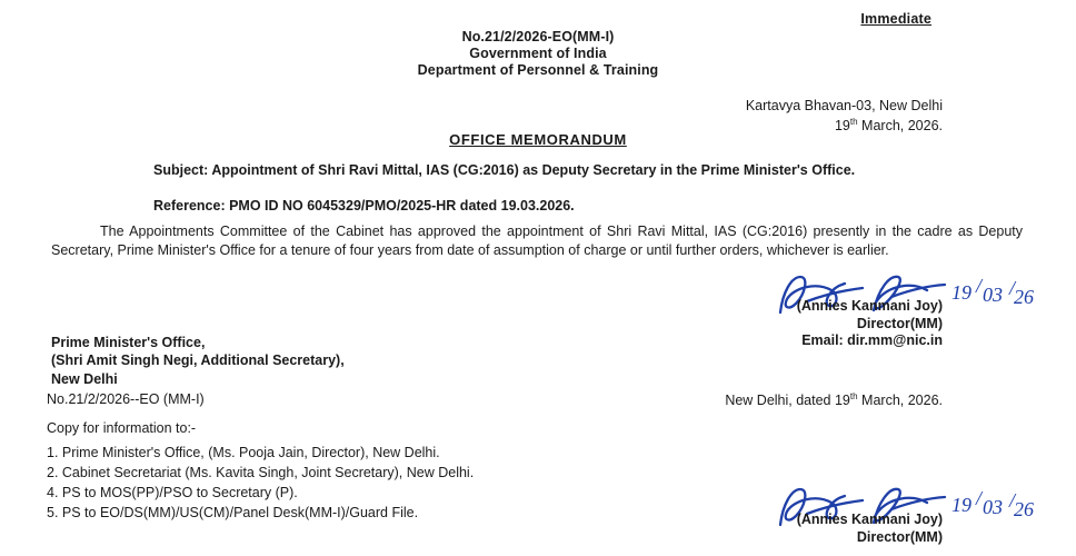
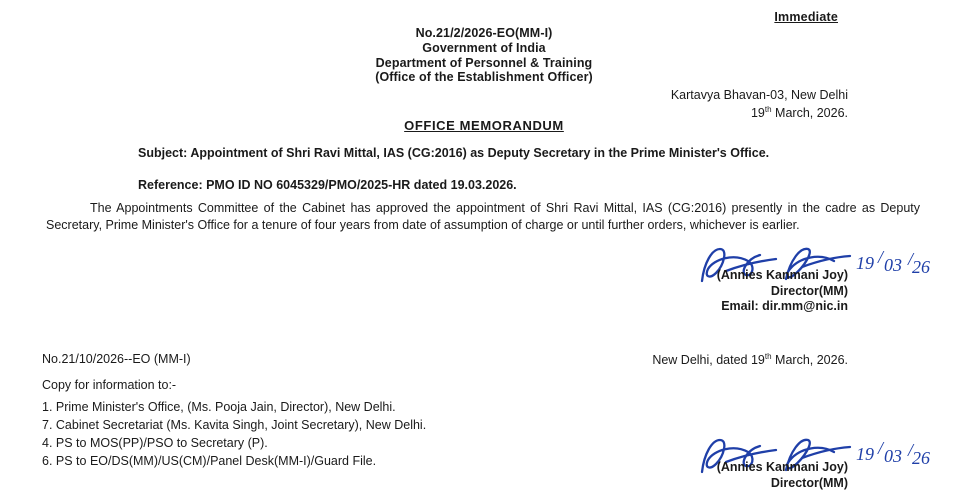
  Immediate
  No.21/2/2026-EO(MM-I)
  Government of India
  Department of Personnel & Training
+ (Office of the Establishment Officer)
  Kartavya Bhavan-03, New Delhi
  19th March, 2026.
  OFFICE MEMORANDUM
  Subject: Appointment of Shri Ravi Mittal, IAS (CG:2016) as Deputy Secretary in the Prime Minister's Office.
  Reference: PMO ID NO 6045329/PMO/2025-HR dated 19.03.2026.
  The Appointments Committee of the Cabinet has approved the appointment of Shri Ravi Mittal, IAS (CG:2016) presently in the cadre as Deputy Secretary, Prime Minister's Office for a tenure of four years from date of assumption of charge or until further orders, whichever is earlier.
  19
  /
  03
  /
  26
  (Annies Kanmani Joy)
  Director(MM)
  Email: dir.mm@nic.in
- Prime Minister's Office,
- (Shri Amit Singh Negi, Additional Secretary),
- New Delhi
- No.21/2/2026--EO (MM-I)
+ No.21/10/2026--EO (MM-I)
  New Delhi, dated 19th March, 2026.
  Copy for information to:-
  1. Prime Minister's Office, (Ms. Pooja Jain, Director), New Delhi.
- 2. Cabinet Secretariat (Ms. Kavita Singh, Joint Secretary), New Delhi.
+ 7. Cabinet Secretariat (Ms. Kavita Singh, Joint Secretary), New Delhi.
  4. PS to MOS(PP)/PSO to Secretary (P).
- 5. PS to EO/DS(MM)/US(CM)/Panel Desk(MM-I)/Guard File.
+ 6. PS to EO/DS(MM)/US(CM)/Panel Desk(MM-I)/Guard File.
  19
  /
  03
  /
  26
  (Annies Kanmani Joy)
  Director(MM)
